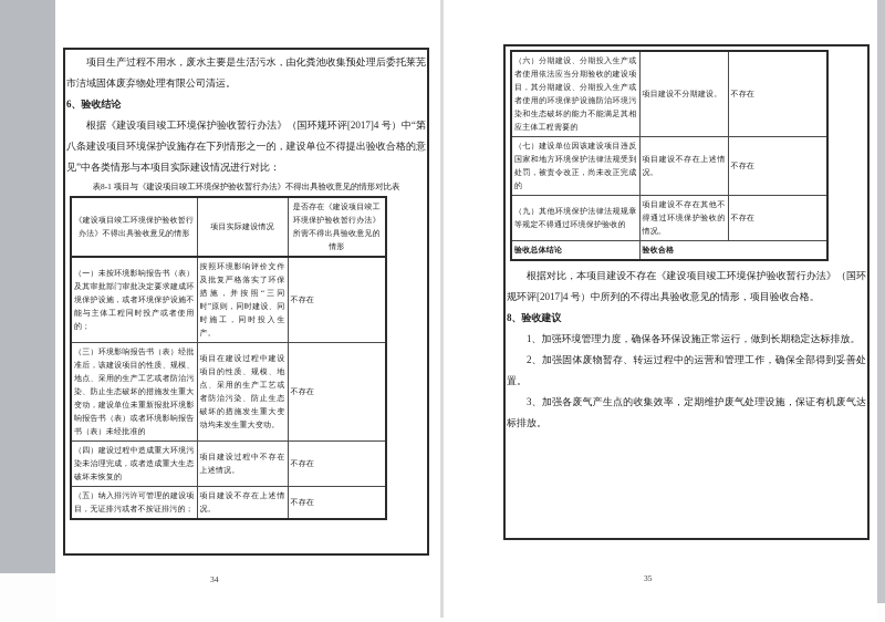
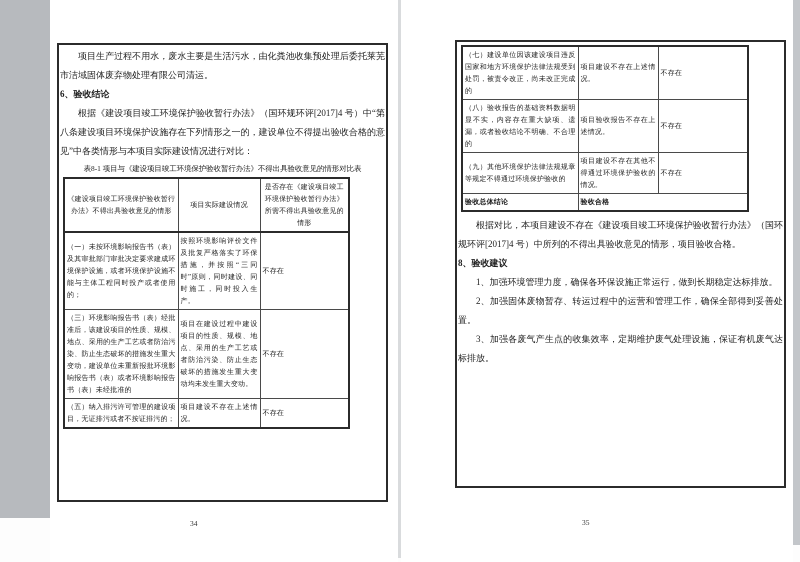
  项目生产过程不用水，废水主要是生活污水，由化粪池收集预处理后委托莱芜市洁域固体废弃物处理有限公司清运。
  6、验收结论
  根据《建设项目竣工环境保护验收暂行办法》（国环规环评[2017]4 号）中“第八条建设项目环境保护设施存在下列情形之一的，建设单位不得提出验收合格的意见”中各类情形与本项目实际建设情况进行对比：
  表8-1 项目与《建设项目竣工环境保护验收暂行办法》不得出具验收意见的情形对比表
  《建设项目竣工环境保护验收暂行办法》不得出具验收意见的情形	项目实际建设情况	是否存在《建设项目竣工环境保护验收暂行办法》所需不得出具验收意见的情形
  （一）未按环境影响报告书（表）及其审批部门审批决定要求建成环境保护设施，或者环境保护设施不能与主体工程同时投产或者使用的；	按照环境影响评价文件及批复严格落实了环保措施，并按照“三同时”原则，同时建设、同时施工，同时投入生产。	不存在
  （三）环境影响报告书（表）经批准后，该建设项目的性质、规模、地点、采用的生产工艺或者防治污染、防止生态破坏的措施发生重大变动，建设单位未重新报批环境影响报告书（表）或者环境影响报告书（表）未经批准的	项目在建设过程中建设项目的性质、规模、地点、采用的生产工艺或者防治污染、防止生态破坏的措施发生重大变动均未发生重大变动。	不存在
- （四）建设过程中造成重大环境污染未治理完成，或者造成重大生态破坏未恢复的	项目建设过程中不存在上述情况。	不存在
  （五）纳入排污许可管理的建设项目，无证排污或者不按证排污的；	项目建设不存在上述情况。	不存在
  34
- （六）分期建设、分期投入生产或者使用依法应当分期验收的建设项目，其分期建设、分期投入生产或者使用的环境保护设施防治环境污染和生态破坏的能力不能满足其相应主体工程需要的	项目建设不分期建设。	不存在
  （七）建设单位因该建设项目违反国家和地方环境保护法律法规受到处罚，被责令改正，尚未改正完成的	项目建设不存在上述情况。	不存在
+ （八）验收报告的基础资料数据明显不实，内容存在重大缺项、遗漏，或者验收结论不明确、不合理的	项目验收报告不存在上述情况。	不存在
  （九）其他环境保护法律法规规章等规定不得通过环境保护验收的	项目建设不存在其他不得通过环境保护验收的情况。	不存在
  验收总体结论	验收合格
  根据对比，本项目建设不存在《建设项目竣工环境保护验收暂行办法》（国环规环评[2017]4 号）中所列的不得出具验收意见的情形，项目验收合格。
  8、验收建议
  1、加强环境管理力度，确保各环保设施正常运行，做到长期稳定达标排放。
  2、加强固体废物暂存、转运过程中的运营和管理工作，确保全部得到妥善处置。
  3、加强各废气产生点的收集效率，定期维护废气处理设施，保证有机废气达标排放。
  35
